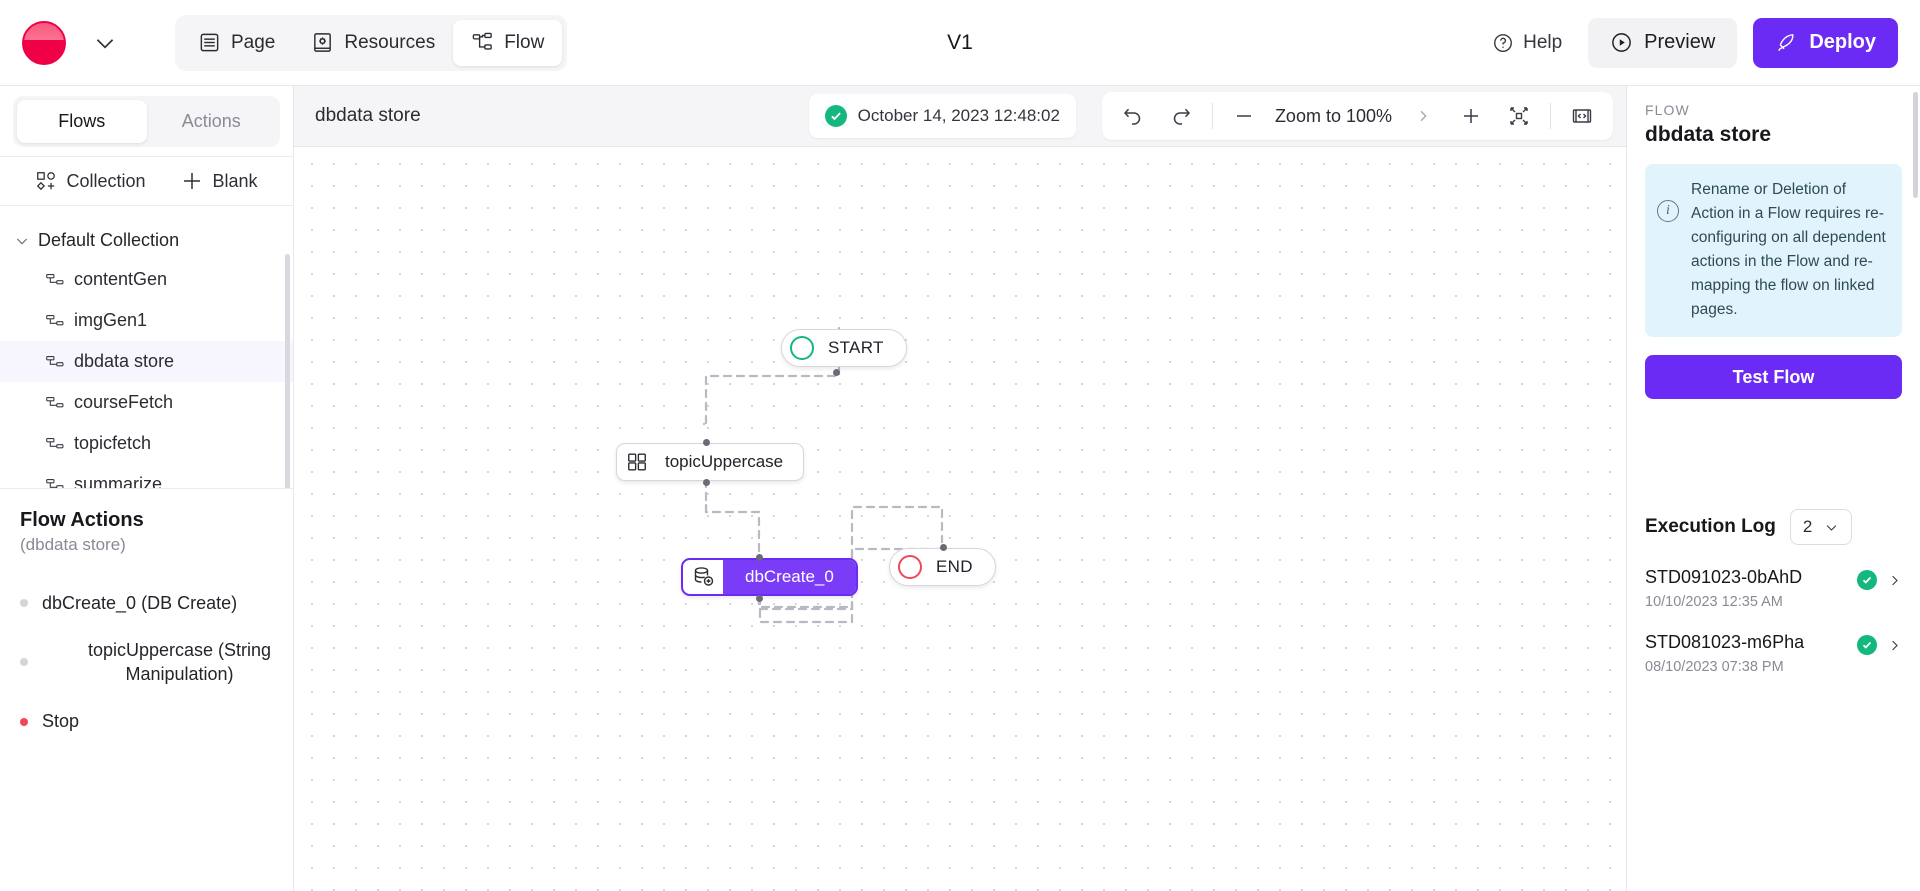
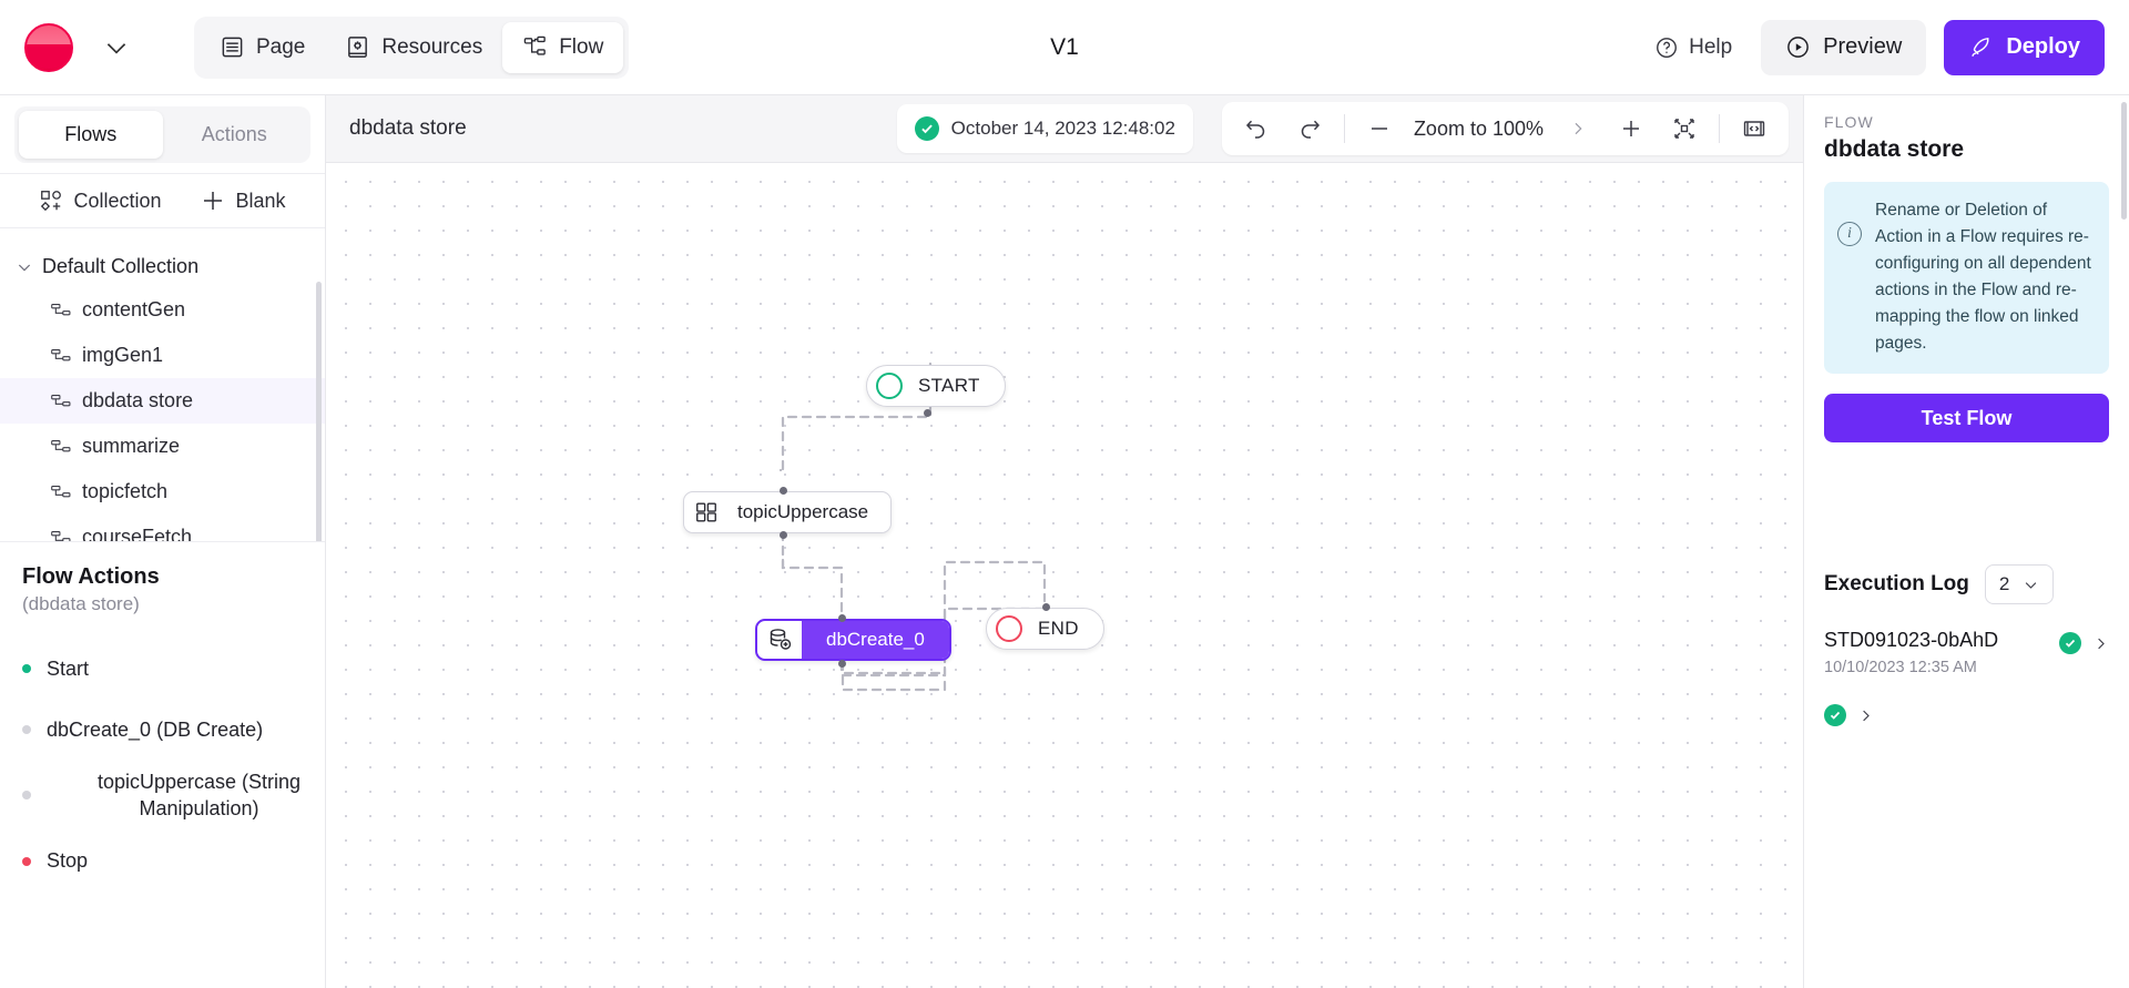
  Page
  Resources
  Flow
  V1
  Help
  Preview
  Deploy
  Flows
  Actions
  Collection
  Blank
  Default Collection
  contentGen
  imgGen1
  dbdata store
- courseFetch
+ summarize
  topicfetch
- summarize
+ courseFetch
  Flow Actions
  (dbdata store)
+ Start
  dbCreate_0 (DB Create)
  topicUppercase (String Manipulation)
  Stop
  dbdata store
  October 14, 2023 12:48:02
  Zoom to 100%
  START
  topicUppercase
  dbCreate_0
  END
  FLOW
  dbdata store
  i
  Rename or Deletion of Action in a Flow requires re-configuring on all dependent actions in the Flow and re-mapping the flow on linked pages.
  Test Flow
  Execution Log
  2
  STD091023-0bAhD
  10/10/2023 12:35 AM
- STD081023-m6Pha
- 08/10/2023 07:38 PM
